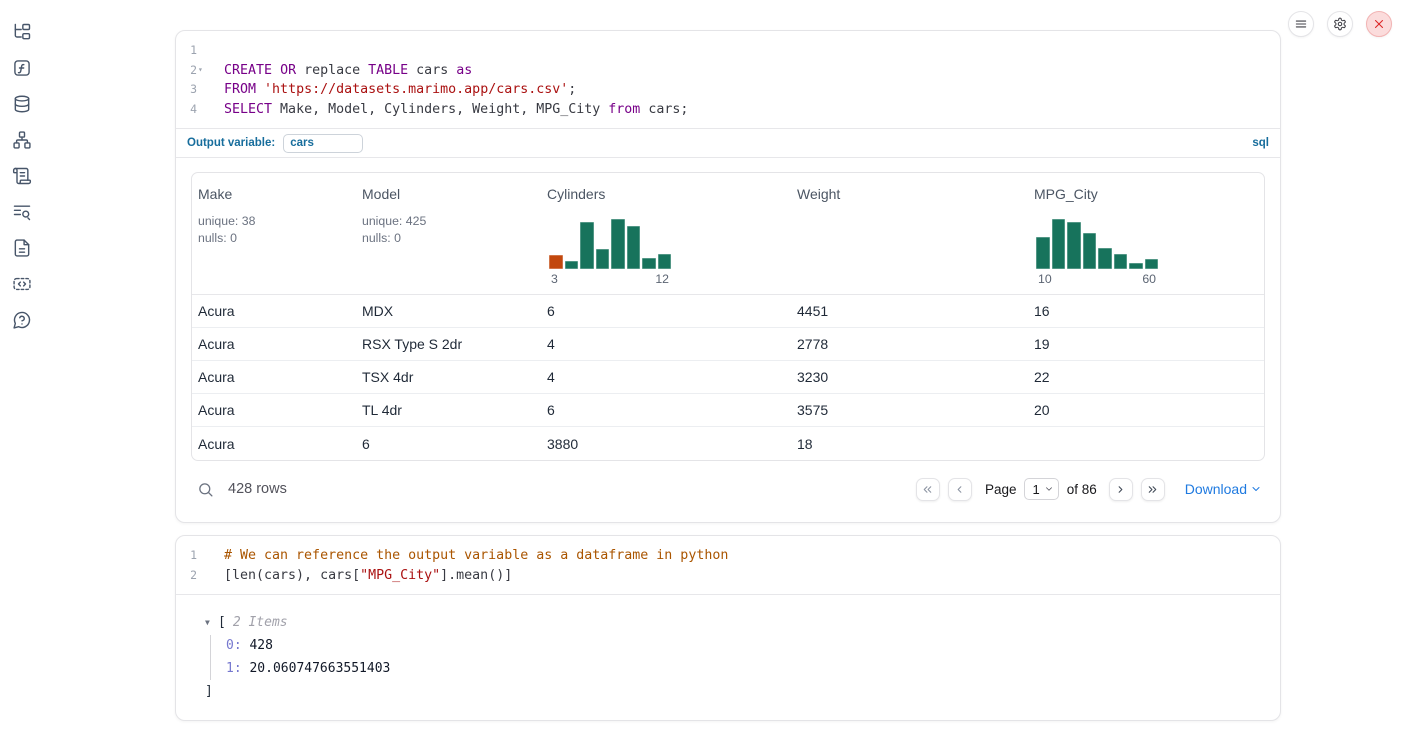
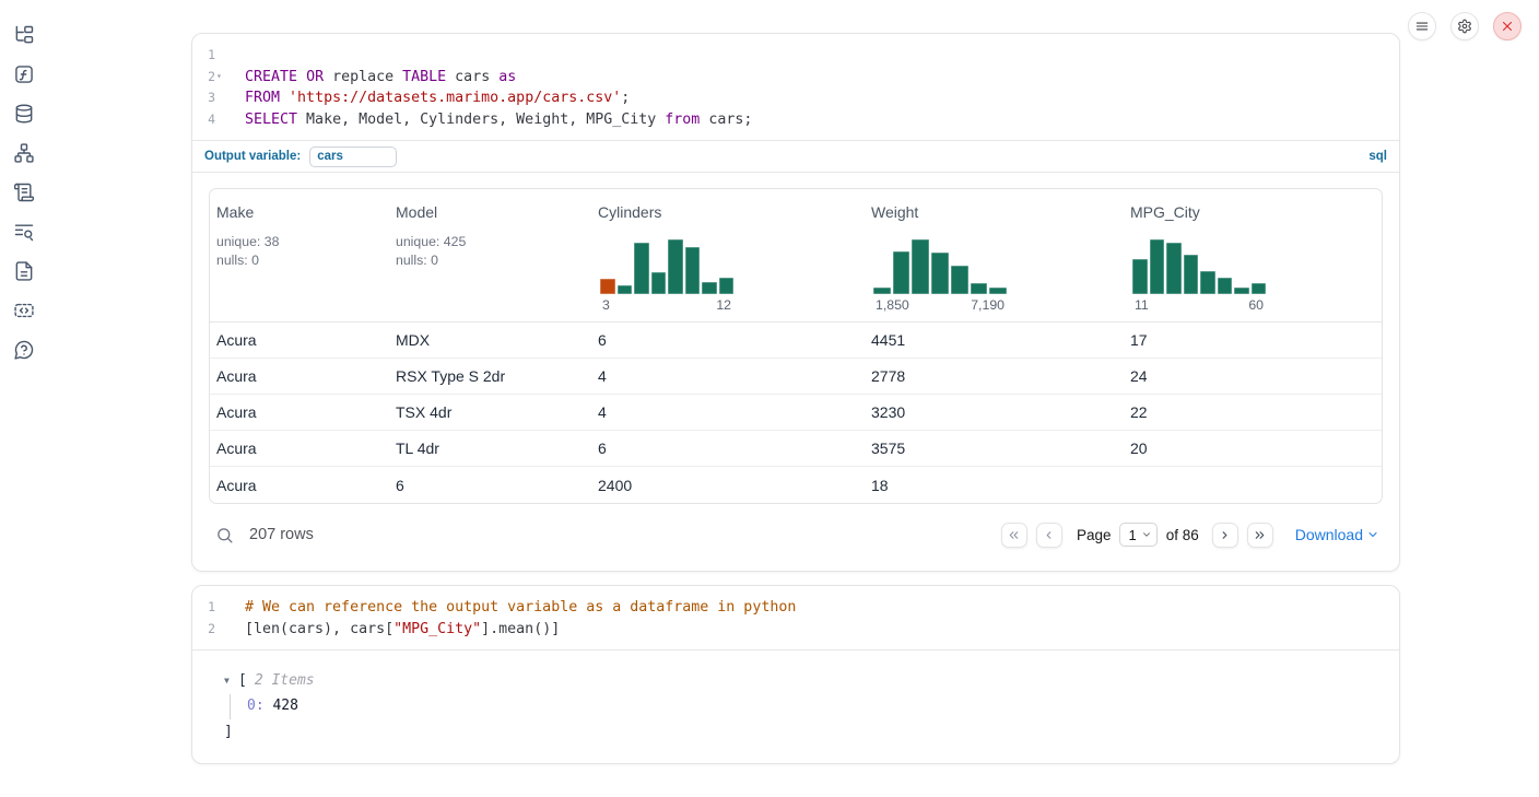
  1
  2
  ▾
  CREATE OR replace TABLE cars as
  3
  FROM 'https://datasets.marimo.app/cars.csv';
  4
  SELECT Make, Model, Cylinders, Weight, MPG_City from cars;
  Output variable:
  cars
  sql
  Make
  unique: 38
  nulls: 0
  Model
  unique: 425
  nulls: 0
  Cylinders
  3
  12
  Weight
+ 1,850
+ 7,190
  MPG_City
- 10
+ 11
  60
  Acura
  MDX
  6
  4451
- 16
+ 17
  Acura
  RSX Type S 2dr
  4
  2778
- 19
+ 24
  Acura
  TSX 4dr
  4
  3230
  22
  Acura
  TL 4dr
  6
  3575
  20
  Acura
  6
- 3880
+ 2400
  18
- 428 rows
+ 207 rows
  Page
  1
  of 86
  Download
  1
  # We can reference the output variable as a dataframe in python
  2
  [len(cars), cars["MPG_City"].mean()]
  ▼
  [
  2 Items
  0: 428
- 1: 20.060747663551403
  ]
